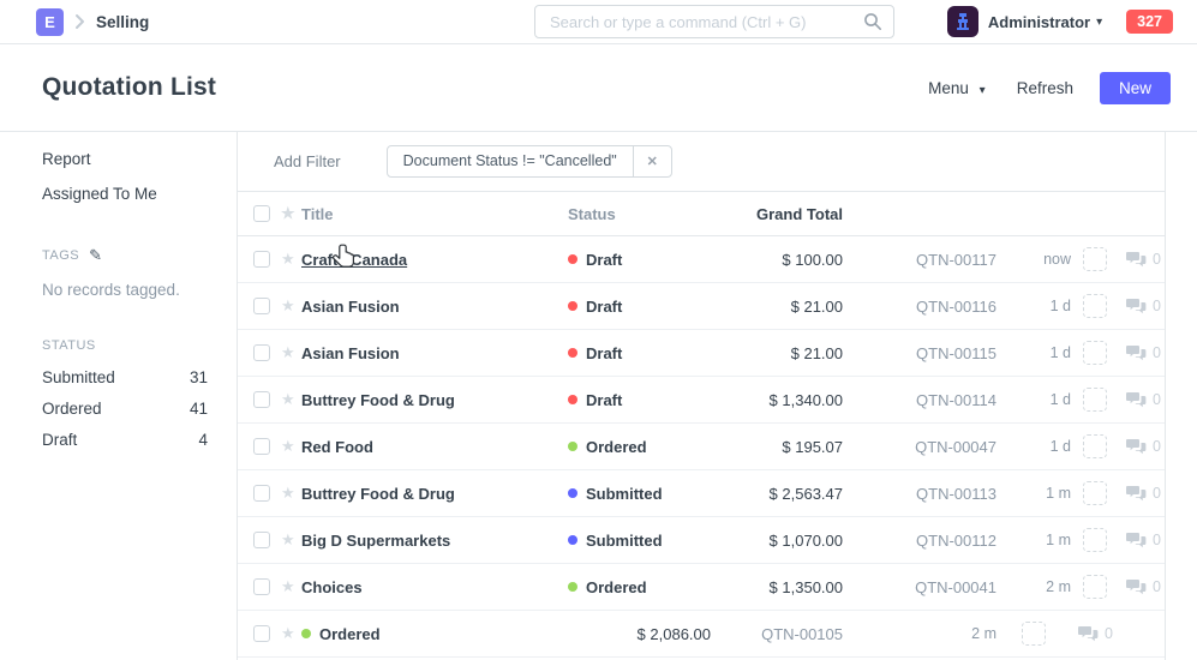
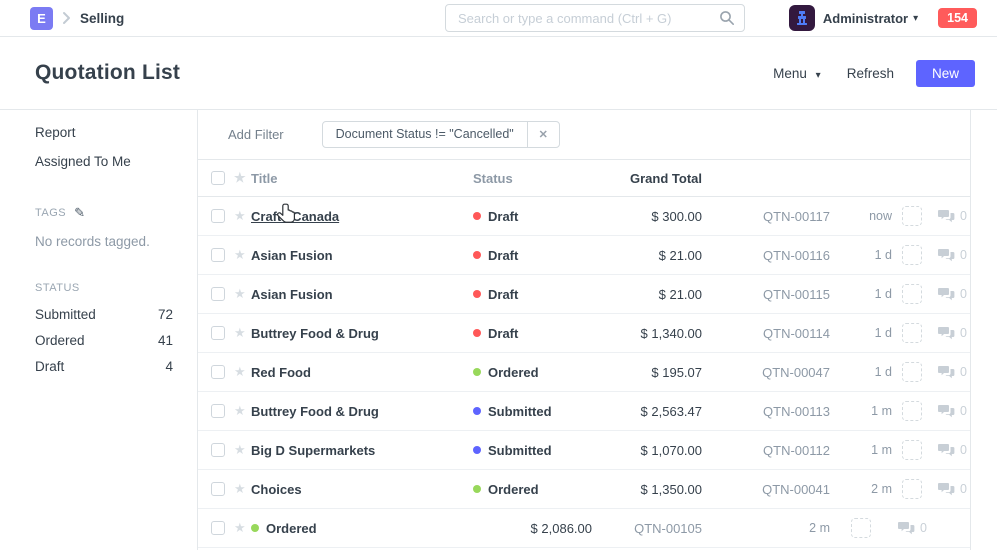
  E
  Selling
  Search or type a command (Ctrl + G)
  Administrator
  ▾
- 327
+ 154
  Quotation List
  Menu ▾
  Refresh
  New
  Report
  Assigned To Me
  TAGS
  ✎
  No records tagged.
  STATUS
  Submitted
- 31
+ 72
  Ordered
  41
  Draft
  4
  Add Filter
  Document Status != "Cancelled"
  ✕
  ★
  Title
  Status
  Grand Total
  ★
  Craf Canada
  Draft
- $ 100.00
+ $ 300.00
  QTN-00117
  now
  0
  ★
  Asian Fusion
  Draft
  $ 21.00
  QTN-00116
  1 d
  0
  ★
  Asian Fusion
  Draft
  $ 21.00
  QTN-00115
  1 d
  0
  ★
  Buttrey Food & Drug
  Draft
  $ 1,340.00
  QTN-00114
  1 d
  0
  ★
  Red Food
  Ordered
  $ 195.07
  QTN-00047
  1 d
  0
  ★
  Buttrey Food & Drug
  Submitted
  $ 2,563.47
  QTN-00113
  1 m
  0
  ★
  Big D Supermarkets
  Submitted
  $ 1,070.00
  QTN-00112
  1 m
  0
  ★
  Choices
  Ordered
  $ 1,350.00
  QTN-00041
  2 m
  0
  ★
  Ordered
  $ 2,086.00
  QTN-00105
  2 m
  0
